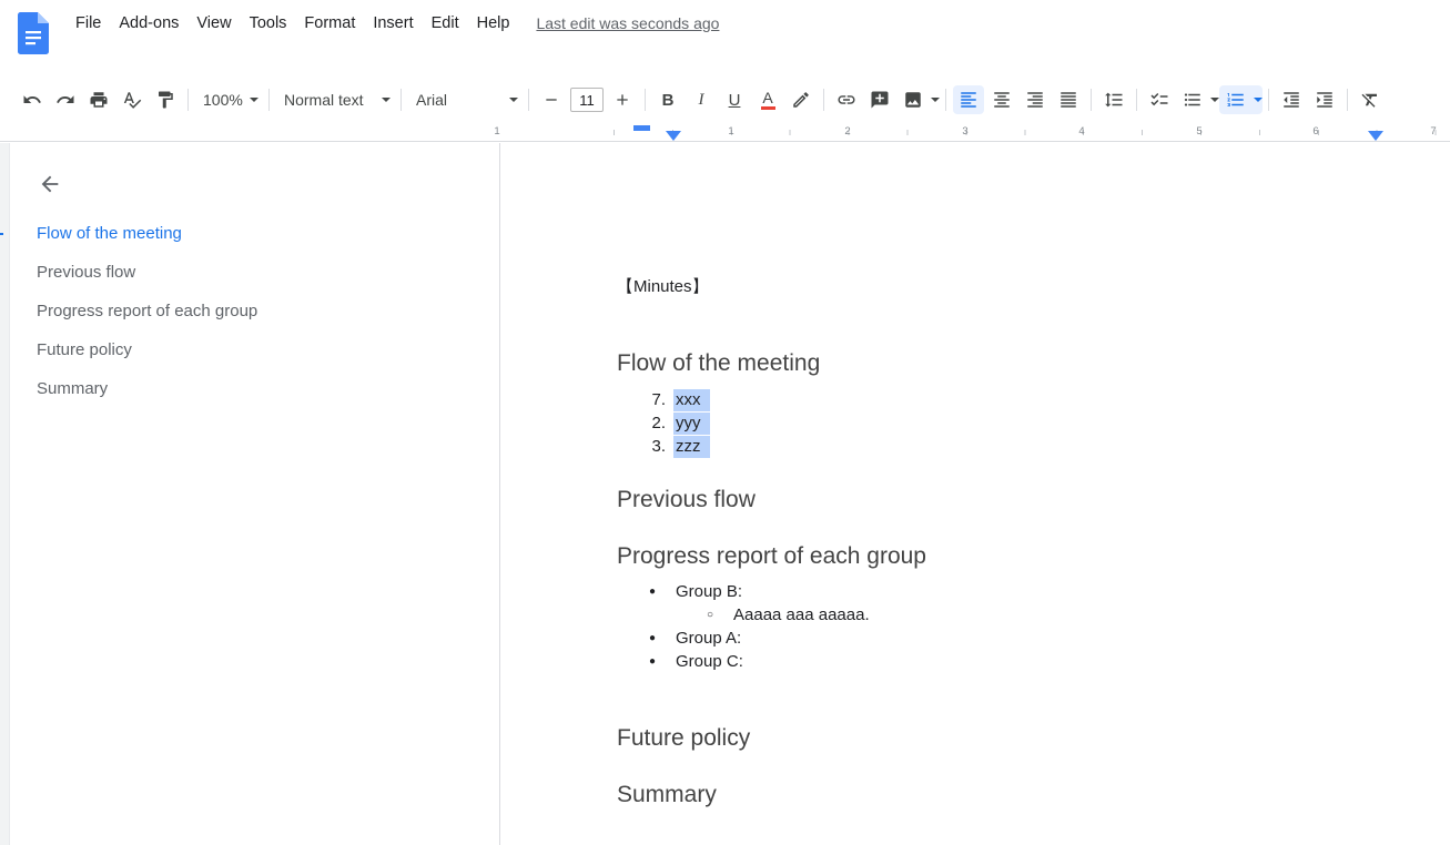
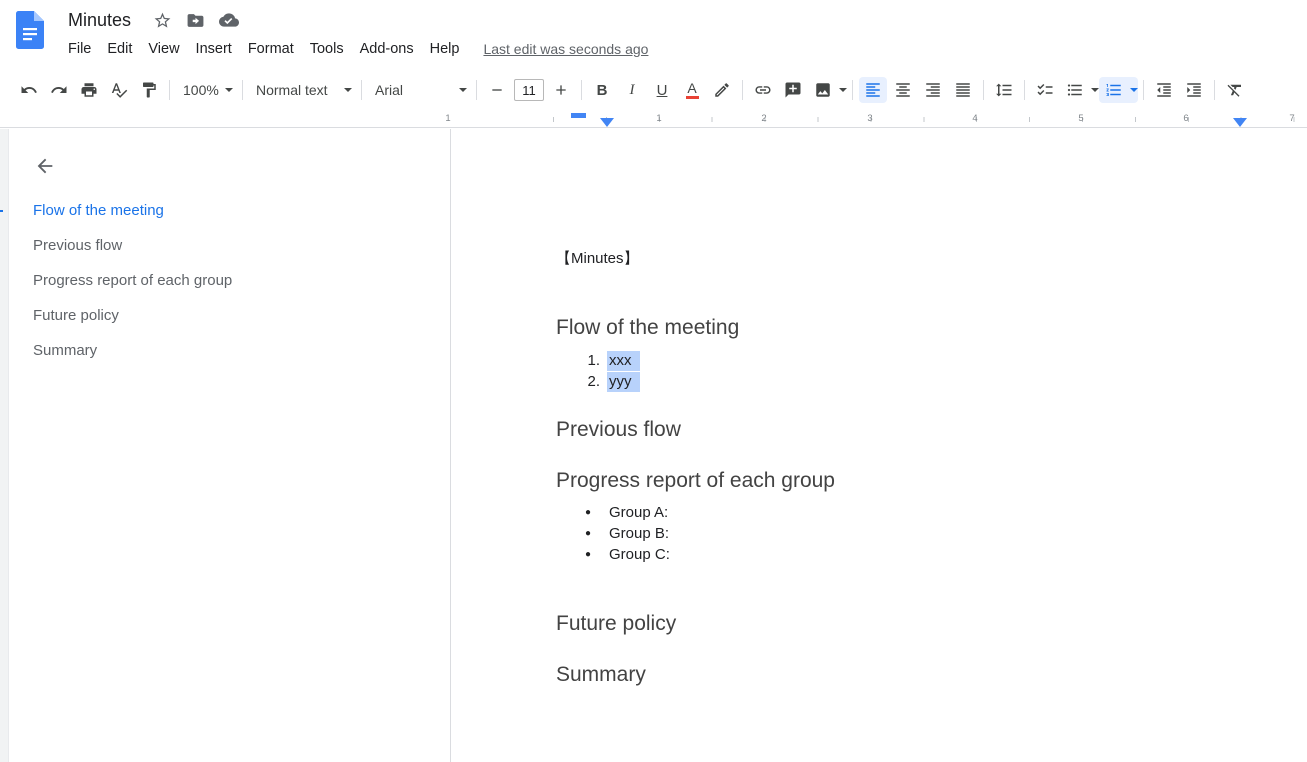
+ Minutes
  File
- Add-ons
+ Edit
  View
- Tools
+ Insert
  Format
- Insert
+ Tools
- Edit
+ Add-ons
  Help
  Last edit was seconds ago
  100%
  Normal text
  Arial
  11
  B
  I
  U
  A
  1
  1
  2
  3
  4
  5
  6
  7
  Flow of the meeting
  Previous flow
  Progress report of each group
  Future policy
  Summary
  【Minutes】
  Flow of the meeting
- 7.
+ 1.
  xxx
  2.
  yyy
- 3.
- zzz
  Previous flow
  Progress report of each group
  ●
- Group B:
+ Group A:
- ○
- Aaaaa aaa aaaaa.
  ●
- Group A:
+ Group B:
  ●
  Group C:
  Future policy
  Summary
